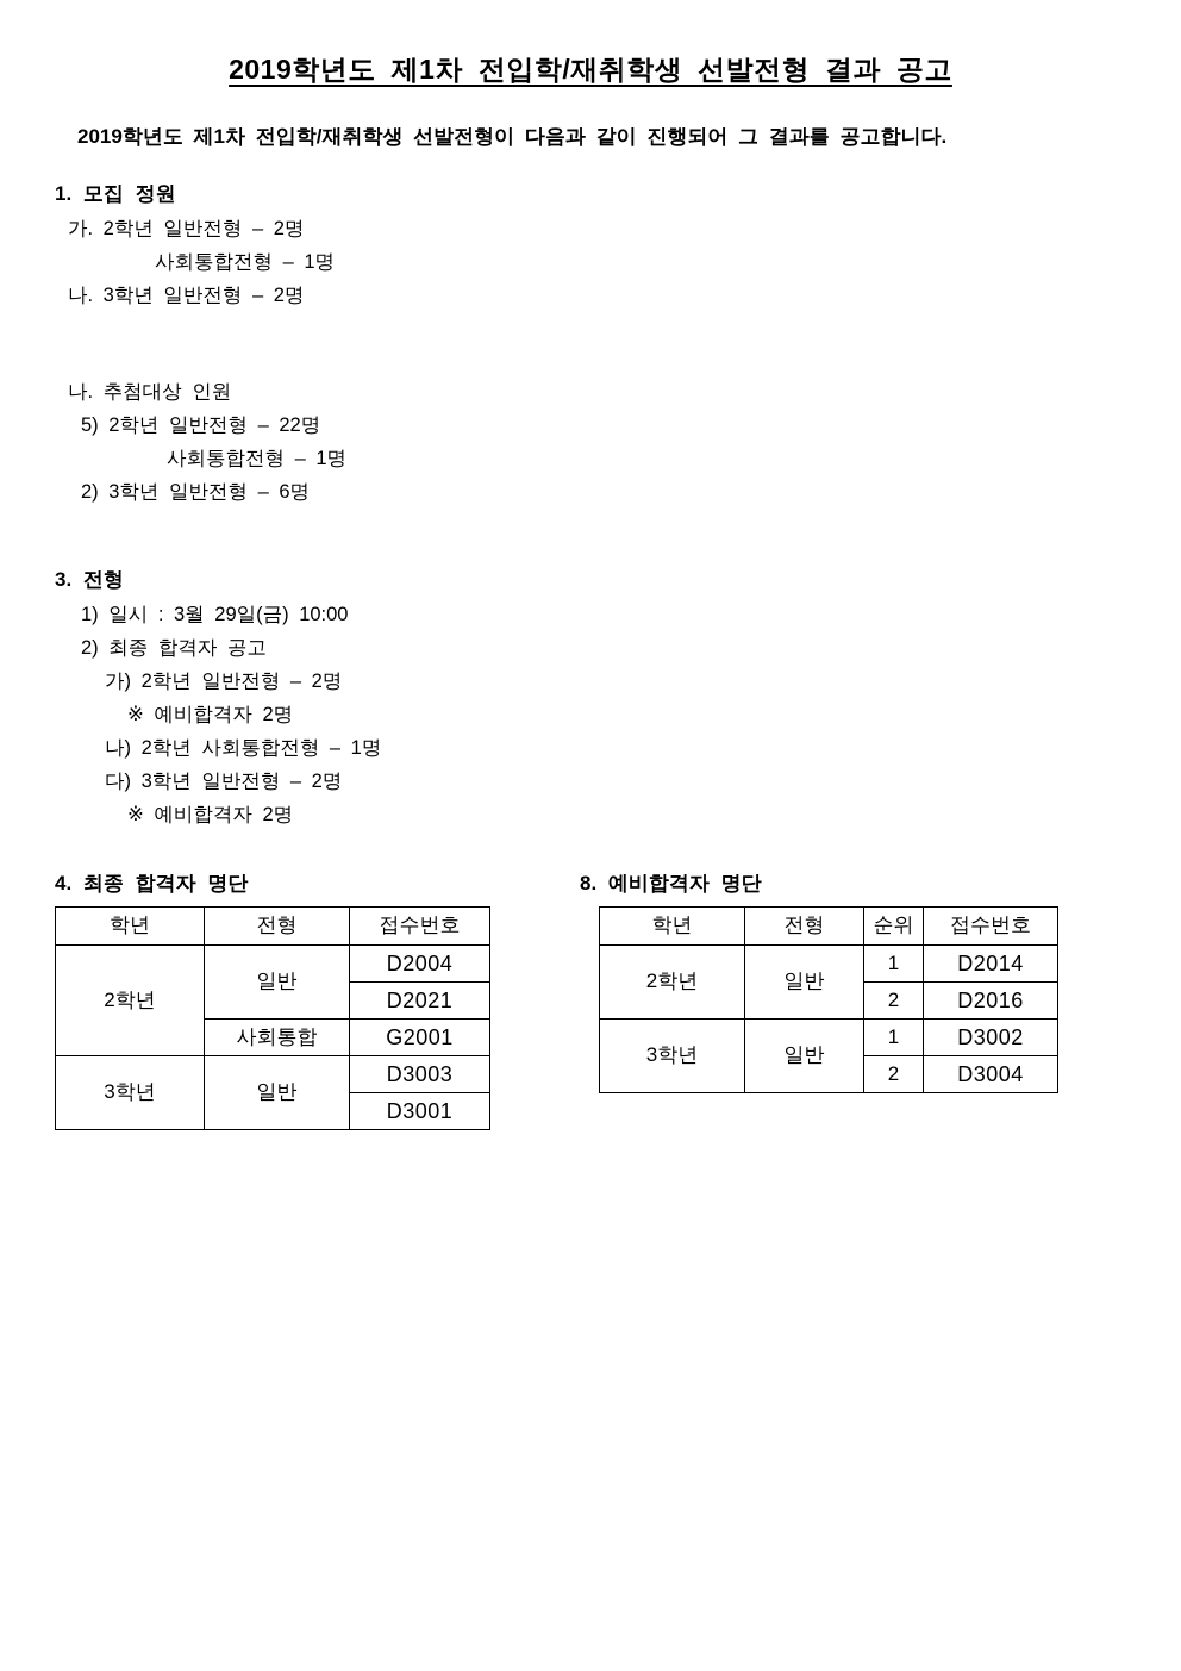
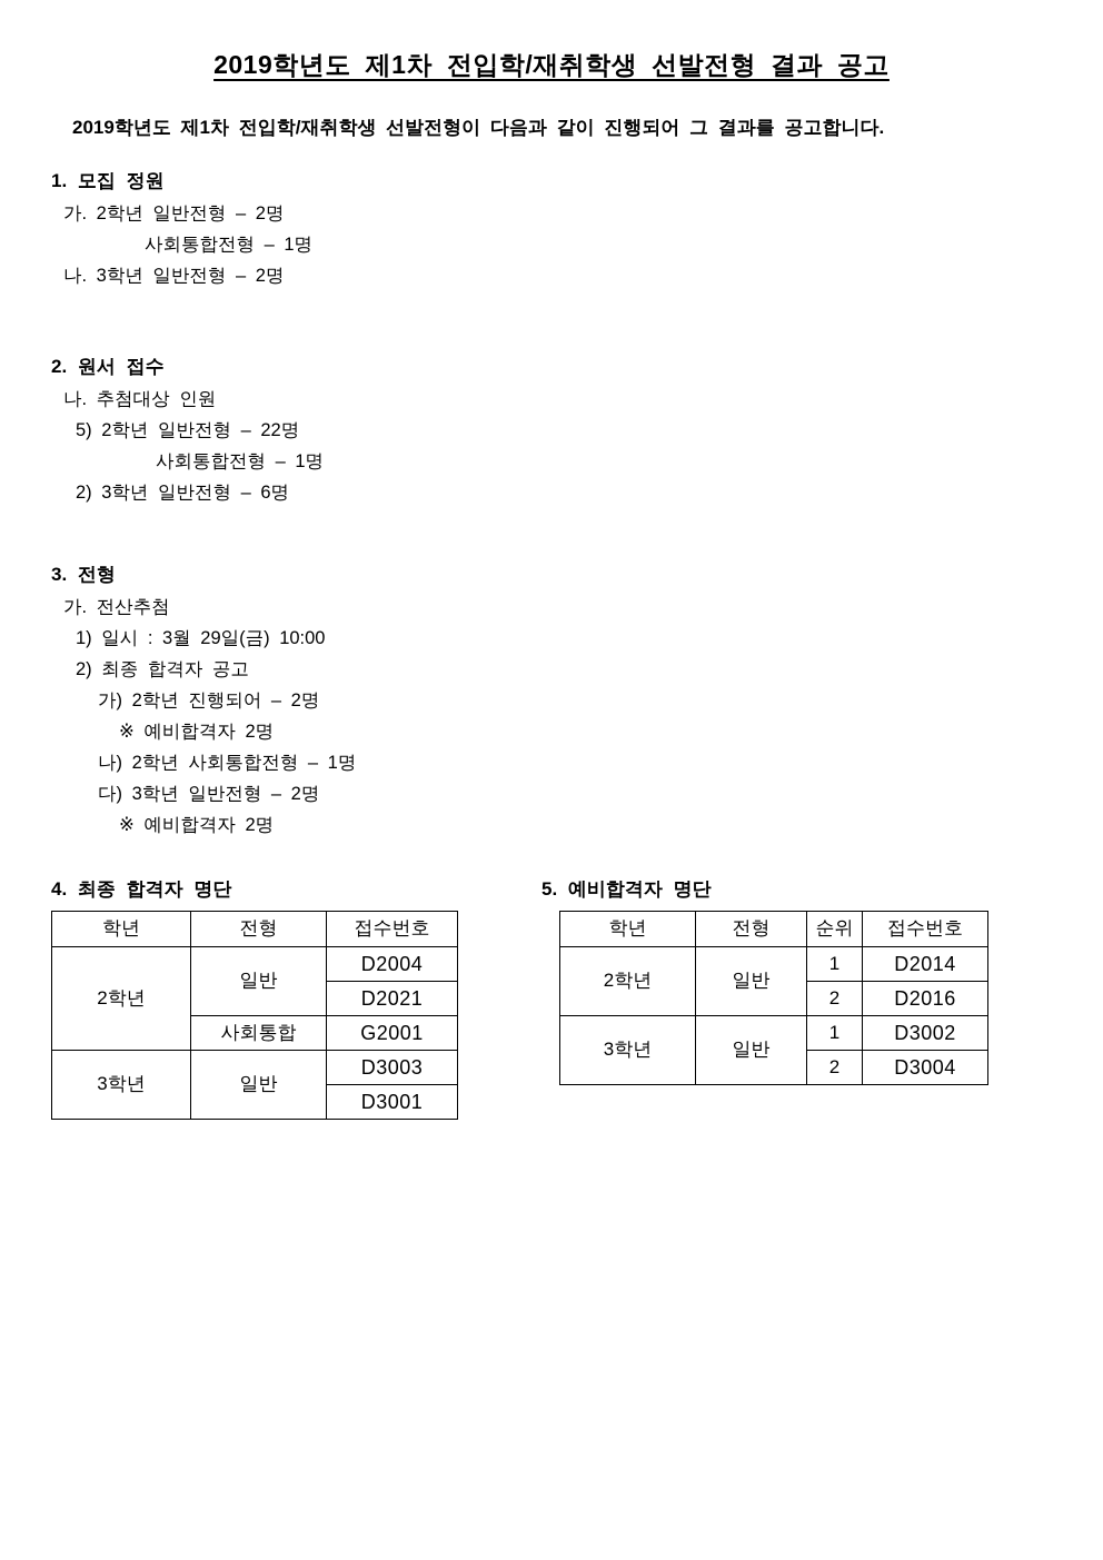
  2019학년도 제1차 전입학/재취학생 선발전형 결과 공고
  2019학년도 제1차 전입학/재취학생 선발전형이 다음과 같이 진행되어 그 결과를 공고합니다.
  1. 모집 정원
  가. 2학년 일반전형 – 2명
  사회통합전형 – 1명
  나. 3학년 일반전형 – 2명
+ 2. 원서 접수
  나. 추첨대상 인원
  5) 2학년 일반전형 – 22명
  사회통합전형 – 1명
  2) 3학년 일반전형 – 6명
  3. 전형
+ 가. 전산추첨
  1) 일시 : 3월 29일(금) 10:00
  2) 최종 합격자 공고
- 가) 2학년 일반전형 – 2명
+ 가) 2학년 진행되어 – 2명
  ※ 예비합격자 2명
  나) 2학년 사회통합전형 – 1명
  다) 3학년 일반전형 – 2명
  ※ 예비합격자 2명
  4. 최종 합격자 명단
  학년	전형	접수번호
  2학년	일반	D2004
  D2021
  사회통합	G2001
  3학년	일반	D3003
  D3001
- 8. 예비합격자 명단
+ 5. 예비합격자 명단
  학년	전형	순위	접수번호
  2학년	일반	1	D2014
  2	D2016
  3학년	일반	1	D3002
  2	D3004
